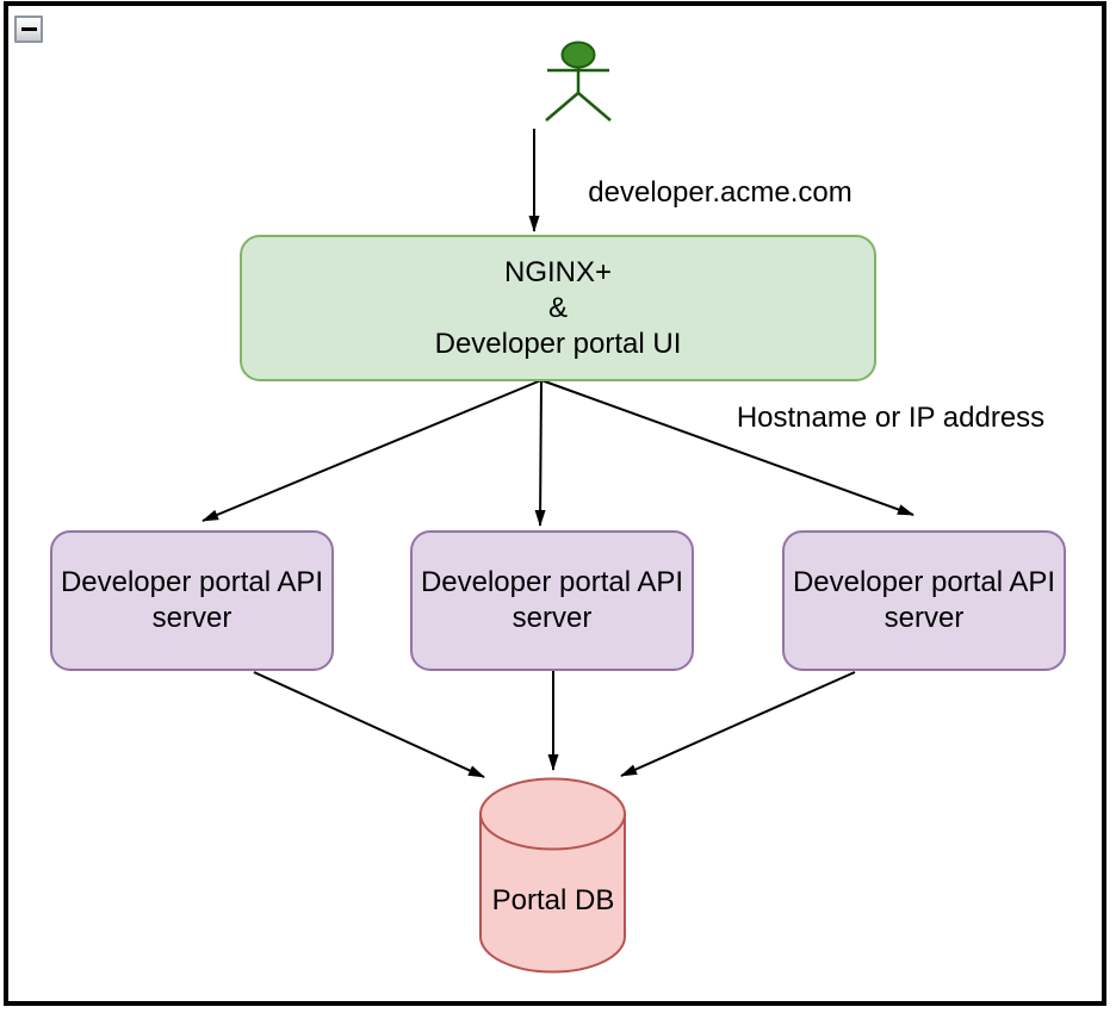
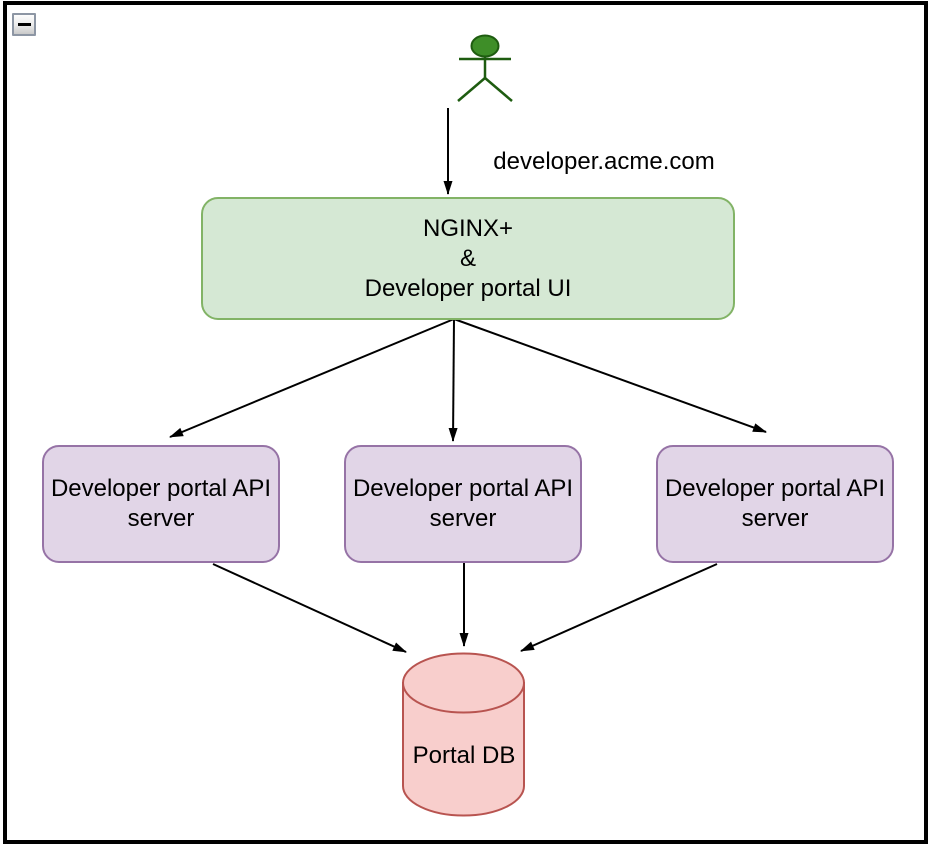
  NGINX+
  &
  Developer portal UI
  Developer portal API
  server
  Developer portal API
  server
  Developer portal API
  server
  developer.acme.com
- Hostname or IP address
  Portal DB
